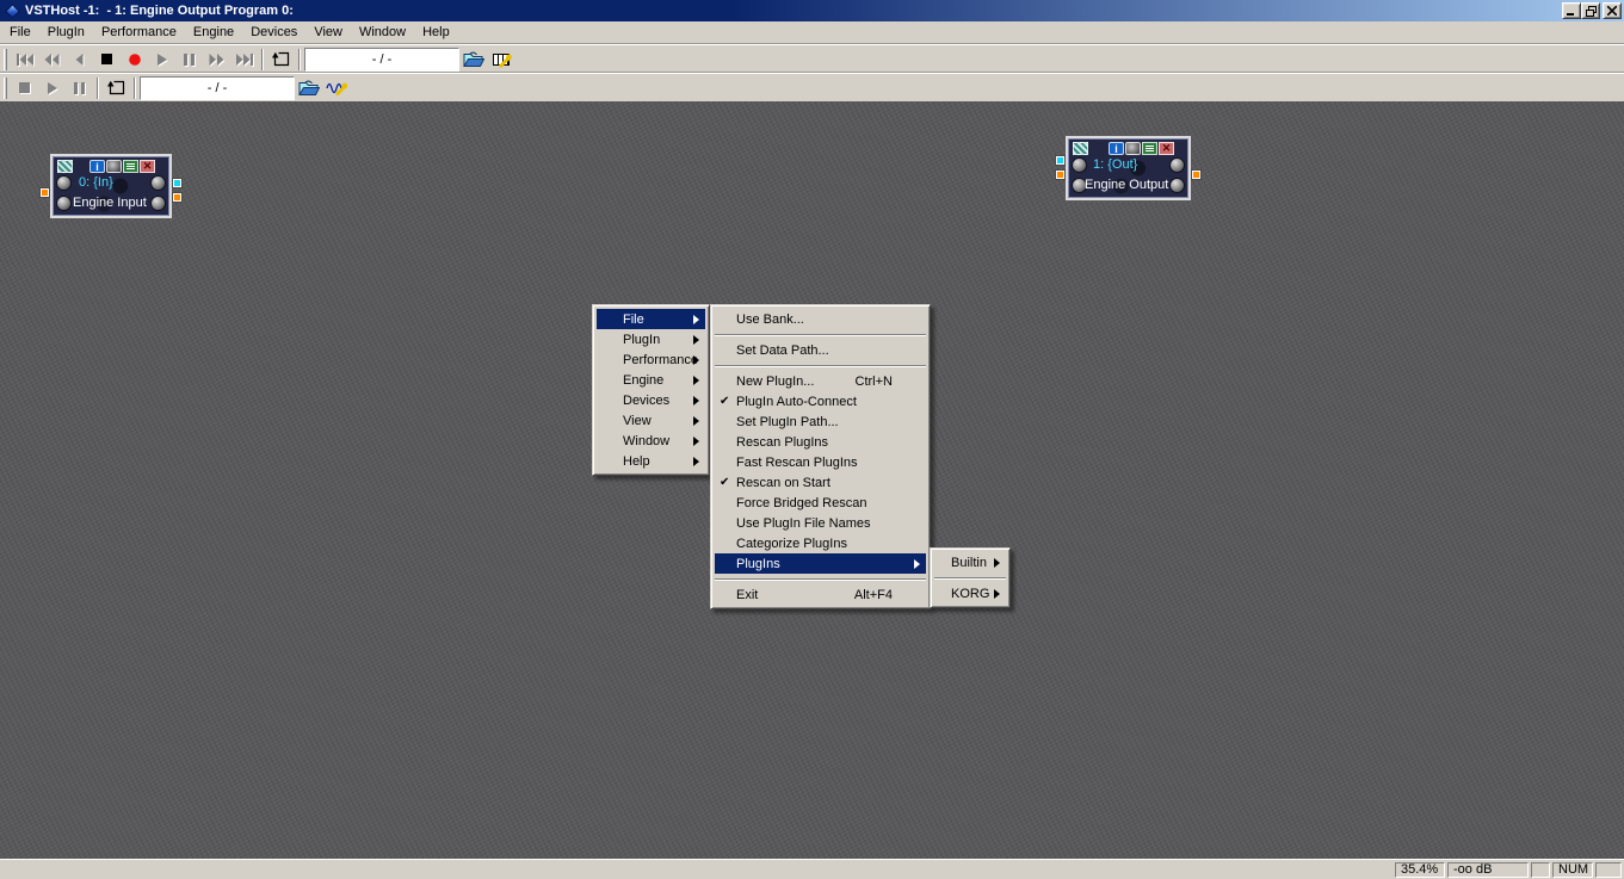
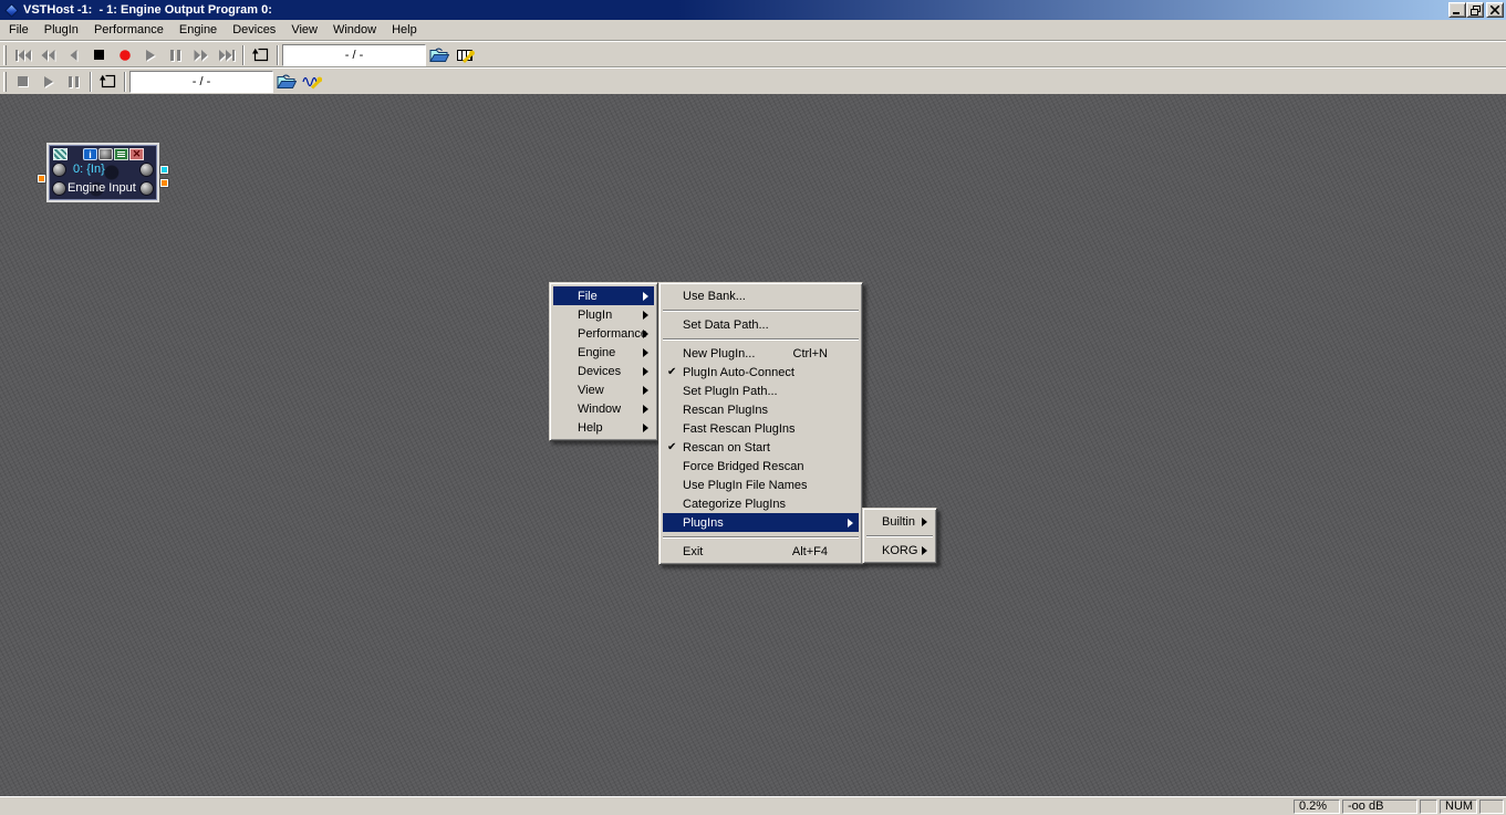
  VSTHost -1: - 1: Engine Output Program 0:
  File
  PlugIn
  Performance
  Engine
  Devices
  View
  Window
  Help
  - / -
  - / -
  0: {In}
  Engine Input
- 1: {Out}
- Engine Output
  File
  PlugIn
  Performance
  Engine
  Devices
  View
  Window
  Help
  Use Bank...
  Set Data Path...
  New PlugIn...
  Ctrl+N
  PlugIn Auto-Connect
  Set PlugIn Path...
  Rescan PlugIns
  Fast Rescan PlugIns
  Rescan on Start
  Force Bridged Rescan
  Use PlugIn File Names
  Categorize PlugIns
  PlugIns
  Exit
  Alt+F4
  Builtin
  KORG
- 35.4%
+ 0.2%
  -oo dB
  NUM
